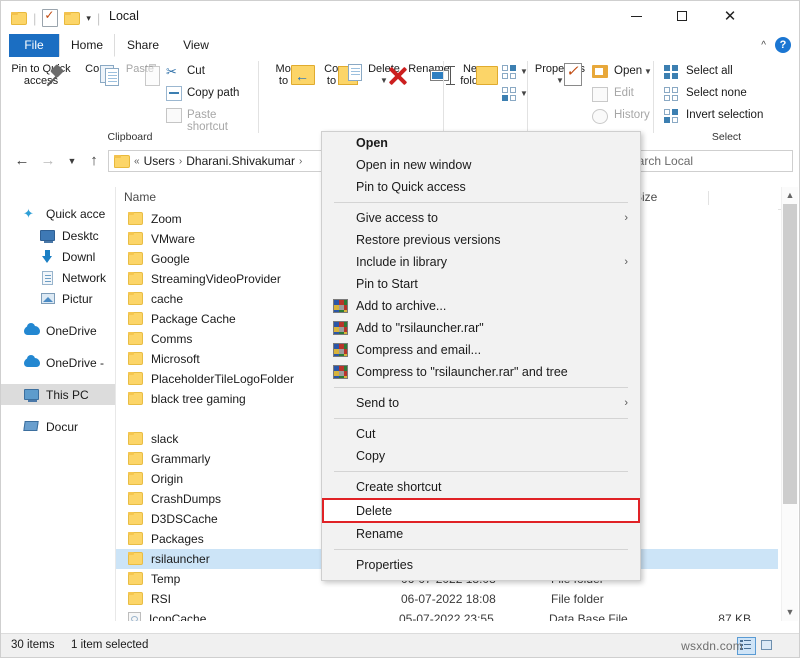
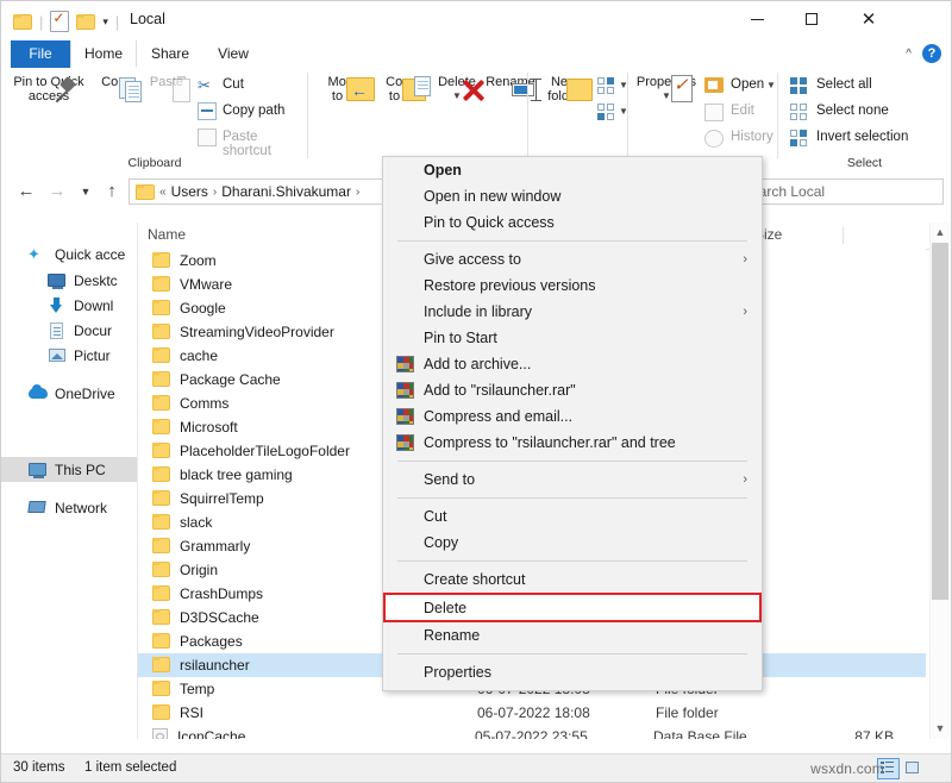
  |
  ▾
  |
  Local
  ✕
  File
  Home
  Share
  View
  ^
  ?
  Pin to Qk
  acces
  Paste
  ✂
  Cut
  Copy path
  Paste shortcut
  Clipboard
  ←
  Delee
  ▼
  Rename
  ▼
  ▼
  ✓
  ▼
  Open
  ▼
  Edit
  History
  Select all
  Select none
  Invert selection
  Select
  ←
  →
  ▼
  ↑
  «
  Users
  ›
  Dharani.Shivakumar
  ›
  arch Local
  ✦
  Quick acce
  Desktc
  Downl
- Network
+ Docur
  Pictur
  OneDrive
- OneDrive -
  This PC
- Docur
+ Network
  Name
  ize
  Zoom
  VMware
  Google
  StreamingVideoProvider
  cache
  Package Cache
  Comms
  Microsoft
  PlaceholderTileLogoFolder
  black tree gaming
+ SquirrelTemp
  slack
  Grammarly
  Origin
  CrashDumps
  D3DSCache
  Packages
  rsilauncher
  Temp
  RSI
  06-07-2022 18:08
  File folder
  IconCache
  05-07-2022 23:55
  Data Base File
  87 KB
  ▲
  ▼
  Open
  Open in new window
  Pin to Quick access
  Give access to
  ›
  Restore previous versions
  Include in library
  ›
  Pin to Start
  Add to archive...
  Add to "rsilauncher.rar"
  Compress and email...
  Compress to "rsilauncher.rar" and tree
  Send to
  ›
  Cut
  Copy
  Create shortcut
  Delete
  Rename
  Properties
  30 items
  1 item selected
  wsxdn.com
